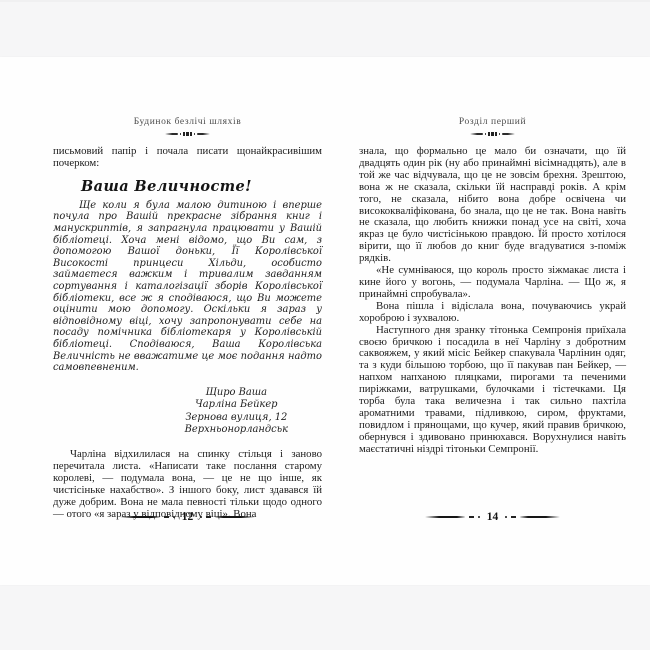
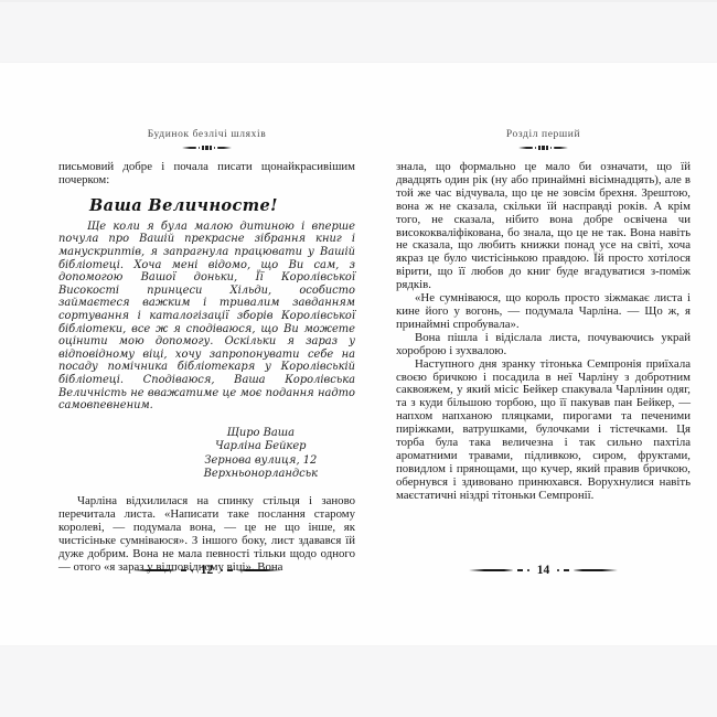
  Будинок безлічі шляхів
- письмовий папір і почала писати щонайкрасивішим почерком:
+ письмовий добре і почала писати щонайкрасивішим почерком:
  Ваша Величносте!
  Ще коли я була малою дитиною і вперше почула про Вашій прекрасне зібрання книг і манускриптів, я запрагнула працювати у Вашій бібліотеці. Хоча мені відомо, що Ви сам, з допомогою Вашої доньки, Її Королівської Високості принцеси Хільди, особисто займаєтеся важким і тривалим завданням сортування і каталогізації зборів Королівської бібліотеки, все ж я сподіваюся, що Ви можете оцінити мою допомогу. Оскільки я зараз у відповідному віці, хочу запропонувати себе на посаду помічника бібліотекаря у Королівській бібліотеці. Сподіваюся, Ваша Королівська Величність не вважатиме це моє подання надто самовпевненим.
  Щиро Ваша
  Чарліна Бейкер
  Зернова вулиця, 12
  Верхньонорландськ
- Чарліна відхилилася на спинку стільця і заново перечитала листа. «Написати таке послання старому королеві, — подумала вона, — це не що інше, як чистісіньке нахабство». З іншого боку, лист здавався їй дуже добрим. Вона не мала певності тільки щодо одного — отого «я зараз у відповідному віці». Вона
+ Чарліна відхилилася на спинку стільця і заново перечитала листа. «Написати таке послання старому королеві, — подумала вона, — це не що інше, як чистісіньке сумніваюся». З іншого боку, лист здавався їй дуже добрим. Вона не мала певності тільки щодо одного — отого «я зараз у відповідному віці». Вона
  Розділ перший
  знала, що формально це мало би означати, що їй двадцять один рік (ну або принаймні вісімнадцять), але в той же час відчувала, що це не зовсім брехня. Зрештою, вона ж не сказала, скільки їй насправді років. А крім того, не сказала, нібито вона добре освічена чи висококваліфікована, бо знала, що це не так. Вона навіть не сказала, що любить книжки понад усе на світі, хоча якраз це було чистісінькою правдою. Їй просто хотілося вірити, що її любов до книг буде вгадуватися з-поміж рядків.
  «Не сумніваюся, що король просто зіжмакає листа і кине його у вогонь, — подумала Чарліна. — Що ж, я принаймні спробувала».
- Вона пішла і відіслала вона, почуваючись украй хороброю і зухвалою.
+ Вона пішла і відіслала листа, почуваючись украй хороброю і зухвалою.
  Наступного дня зранку тітонька Семпронія приїхала своєю бричкою і посадила в неї Чарліну з добротним саквояжем, у який місіс Бейкер спакувала Чарлінин одяг, та з куди більшою торбою, що її пакував пан Бейкер, — напхом напханою пляцками, пирогами та печеними пиріжками, ватрушками, булочками і тістечками. Ця торба була така величезна і так сильно пахтіла ароматними травами, підливкою, сиром, фруктами, повидлом і прянощами, що кучер, який правив бричкою, обернувся і здивовано принюхався. Ворухнулися навіть маєстатичні ніздрі тітоньки Семпронії.
  12
  14
